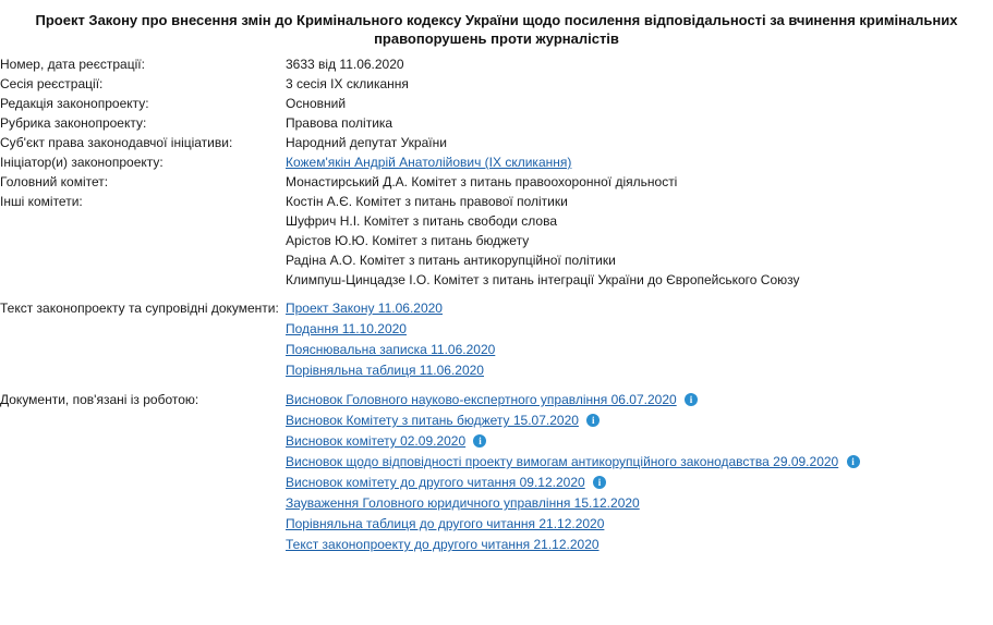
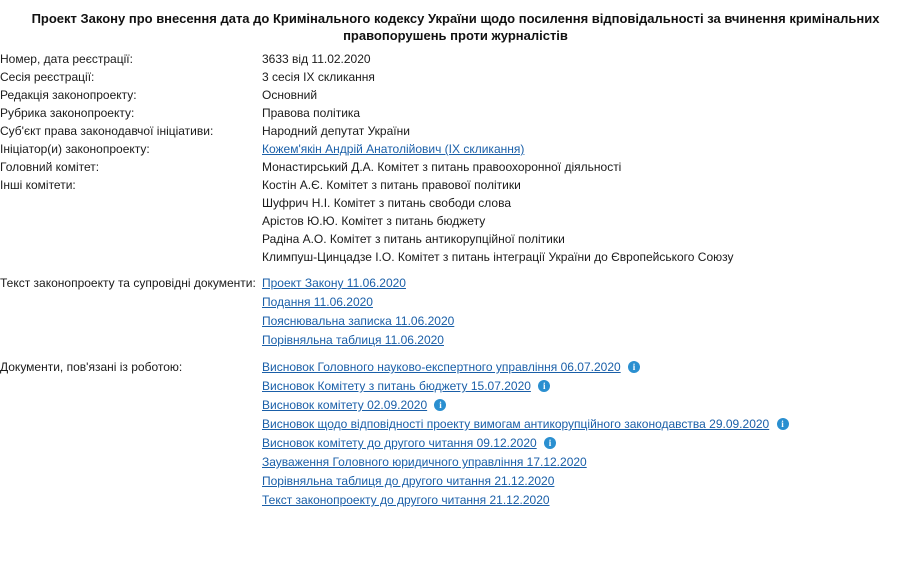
- Проект Закону про внесення змін до Кримінального кодексу України щодо посилення відповідальності за вчинення кримінальних правопорушень проти журналістів
+ Проект Закону про внесення дата до Кримінального кодексу України щодо посилення відповідальності за вчинення кримінальних правопорушень проти журналістів
- Номер, дата реєстрації:	3633 від 11.06.2020
+ Номер, дата реєстрації:	3633 від 11.02.2020
  Сесія реєстрації:	3 сесія IX скликання
  Редакція законопроекту:	Основний
  Рубрика законопроекту:	Правова політика
  Суб'єкт права законодавчої ініціативи:	Народний депутат України
  Ініціатор(и) законопроекту:	Кожем'якін Андрій Анатолійович (IX скликання)
  Головний комітет:	Монастирський Д.А. Комітет з питань правоохоронної діяльності
  Інші комітети:	Костін А.Є. Комітет з питань правової політики Шуфрич Н.І. Комітет з питань свободи слова Арістов Ю.Ю. Комітет з питань бюджету Радіна А.О. Комітет з питань антикорупційної політики Климпуш-Цинцадзе І.О. Комітет з питань інтеграції України до Європейського Союзу
- Текст законопроекту та супровідні документи:	Проект Закону 11.06.2020 Подання 11.10.2020 Пояснювальна записка 11.06.2020 Порівняльна таблиця 11.06.2020
+ Текст законопроекту та супровідні документи:	Проект Закону 11.06.2020 Подання 11.06.2020 Пояснювальна записка 11.06.2020 Порівняльна таблиця 11.06.2020
- Документи, пов'язані із роботою:	Висновок Головного науково-експертного управління 06.07.2020 i Висновок Комітету з питань бюджету 15.07.2020 i Висновок комітету 02.09.2020 i Висновок щодо відповідності проекту вимогам антикорупційного законодавства 29.09.2020 i Висновок комітету до другого читання 09.12.2020 i Зауваження Головного юридичного управління 15.12.2020 Порівняльна таблиця до другого читання 21.12.2020 Текст законопроекту до другого читання 21.12.2020
+ Документи, пов'язані із роботою:	Висновок Головного науково-експертного управління 06.07.2020 i Висновок Комітету з питань бюджету 15.07.2020 i Висновок комітету 02.09.2020 i Висновок щодо відповідності проекту вимогам антикорупційного законодавства 29.09.2020 i Висновок комітету до другого читання 09.12.2020 i Зауваження Головного юридичного управління 17.12.2020 Порівняльна таблиця до другого читання 21.12.2020 Текст законопроекту до другого читання 21.12.2020
